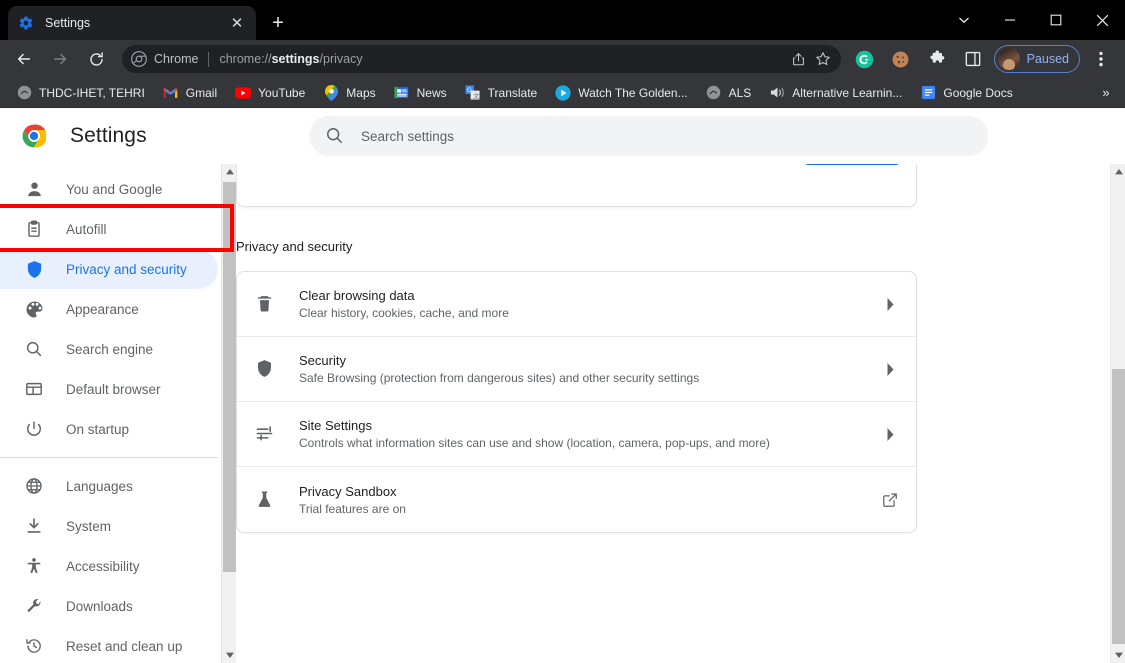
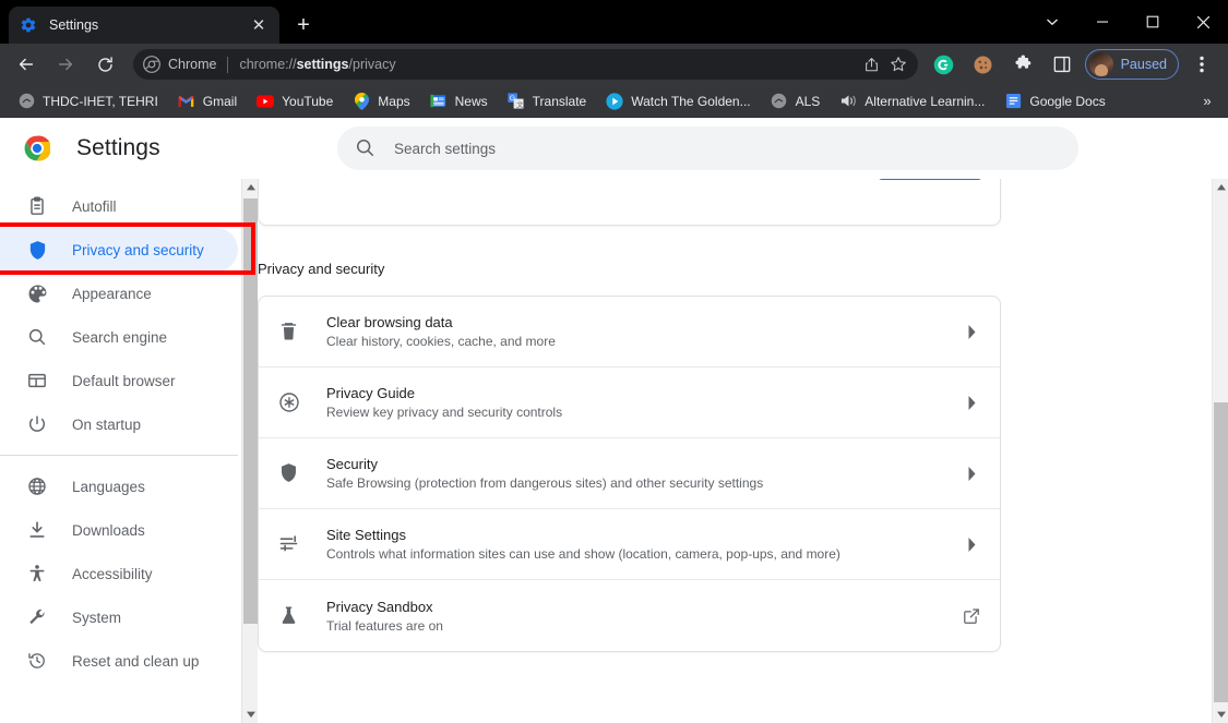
  Settings
  ✕
  +
  Chrome
  chrome://settings/privacy
  Paused
  THDC-IHET, TEHRI
  Gmail
  YouTube
  Maps
  News
  Translate
  Watch The Golden...
  ALS
  Alternative Learnin...
  Google Docs
  »
  Settings
  Search settings
- You and Google
  Autofill
  Privacy and security
  Appearance
  Search engine
  Default browser
  On startup
  Languages
- System
+ Downloads
  Accessibility
- Downloads
+ System
  Reset and clean up
  Privacy and security
  Clear browsing data
  Clear history, cookies, cache, and more
+ Privacy Guide
+ Review key privacy and security controls
  Security
  Safe Browsing (protection from dangerous sites) and other security settings
  Site Settings
  Controls what information sites can use and show (location, camera, pop-ups, and more)
  Privacy Sandbox
  Trial features are on
